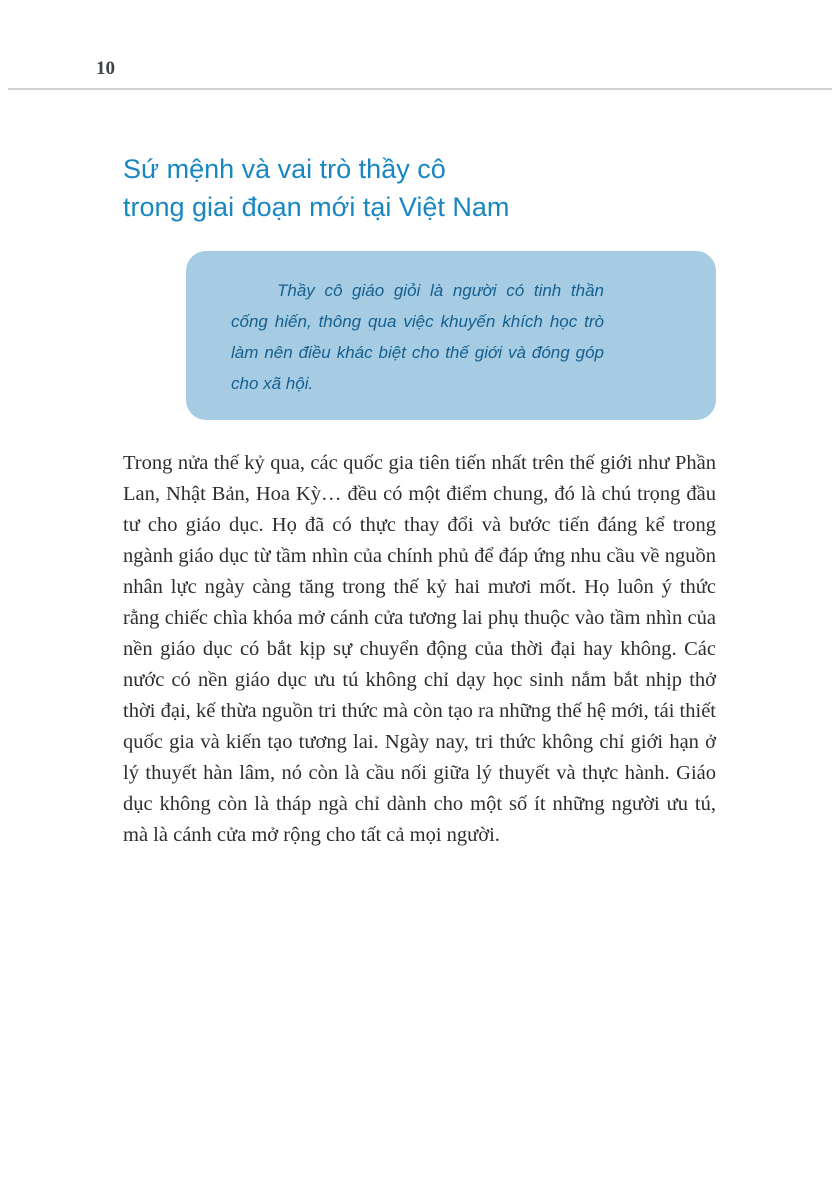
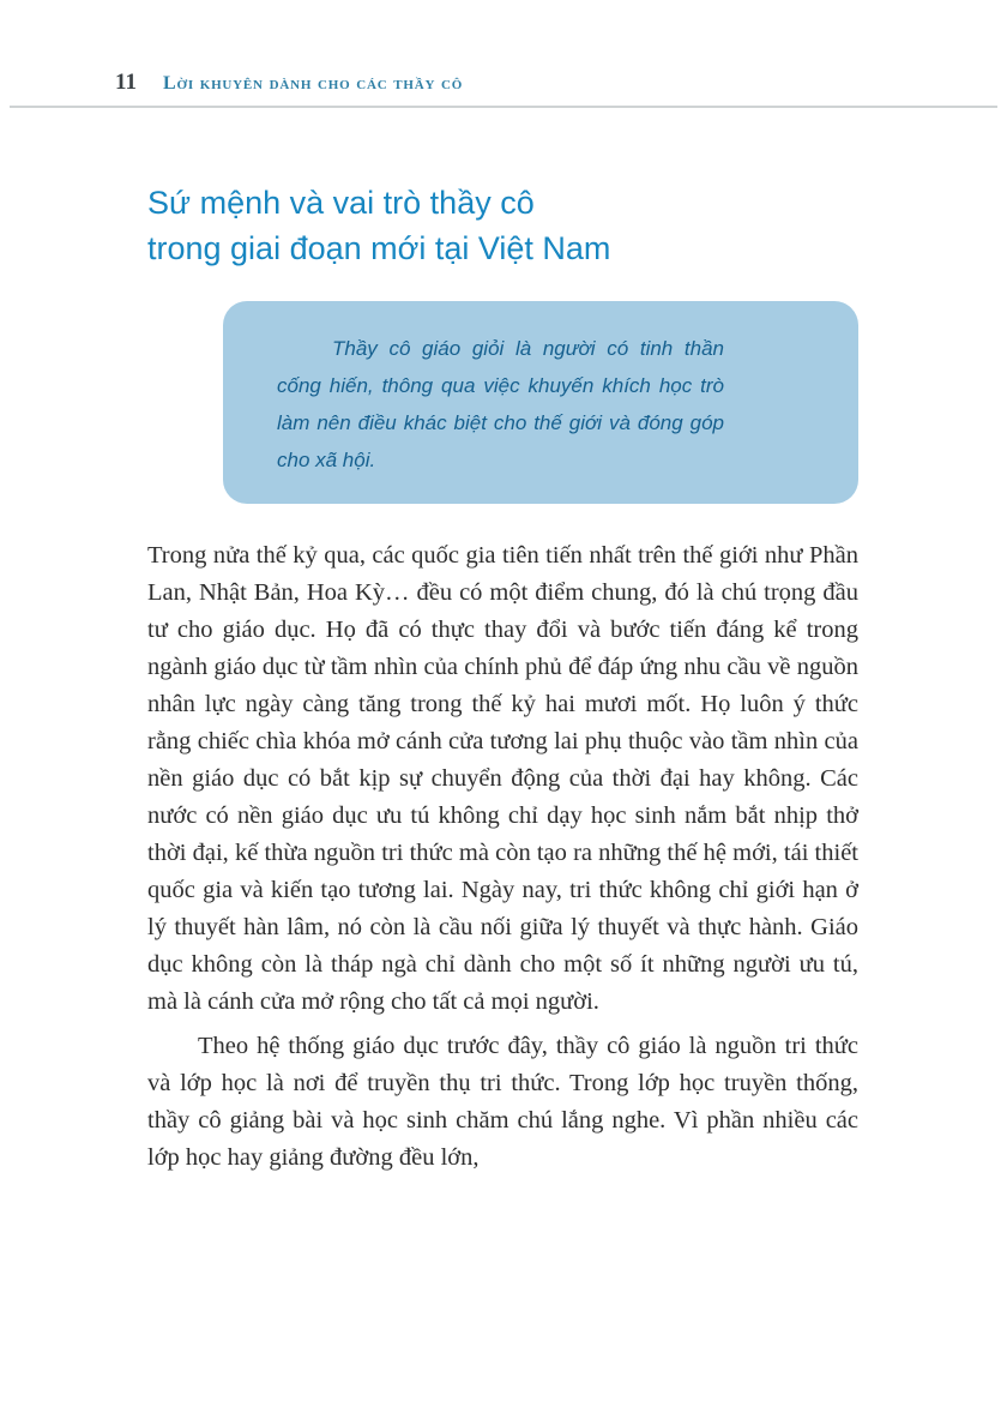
- 10
+ 11
+ Lời khuyên dành cho các thầy cô
  Sứ mệnh và vai trò thầy cô
  trong giai đoạn mới tại Việt Nam
  Thầy cô giáo giỏi là người có tinh thần cống hiến, thông qua việc khuyến khích học trò làm nên điều khác biệt cho thế giới và đóng góp cho xã hội.
  Trong nửa thế kỷ qua, các quốc gia tiên tiến nhất trên thế giới như Phần Lan, Nhật Bản, Hoa Kỳ… đều có một điểm chung, đó là chú trọng đầu tư cho giáo dục. Họ đã có thực thay đổi và bước tiến đáng kể trong ngành giáo dục từ tầm nhìn của chính phủ để đáp ứng nhu cầu về nguồn nhân lực ngày càng tăng trong thế kỷ hai mươi mốt. Họ luôn ý thức rằng chiếc chìa khóa mở cánh cửa tương lai phụ thuộc vào tầm nhìn của nền giáo dục có bắt kịp sự chuyển động của thời đại hay không. Các nước có nền giáo dục ưu tú không chỉ dạy học sinh nắm bắt nhịp thở thời đại, kế thừa nguồn tri thức mà còn tạo ra những thế hệ mới, tái thiết quốc gia và kiến tạo tương lai. Ngày nay, tri thức không chỉ giới hạn ở lý thuyết hàn lâm, nó còn là cầu nối giữa lý thuyết và thực hành. Giáo dục không còn là tháp ngà chỉ dành cho một số ít những người ưu tú, mà là cánh cửa mở rộng cho tất cả mọi người.
+ Theo hệ thống giáo dục trước đây, thầy cô giáo là nguồn tri thức và lớp học là nơi để truyền thụ tri thức. Trong lớp học truyền thống, thầy cô giảng bài và học sinh chăm chú lắng nghe. Vì phần nhiều các lớp học hay giảng đường đều lớn,
